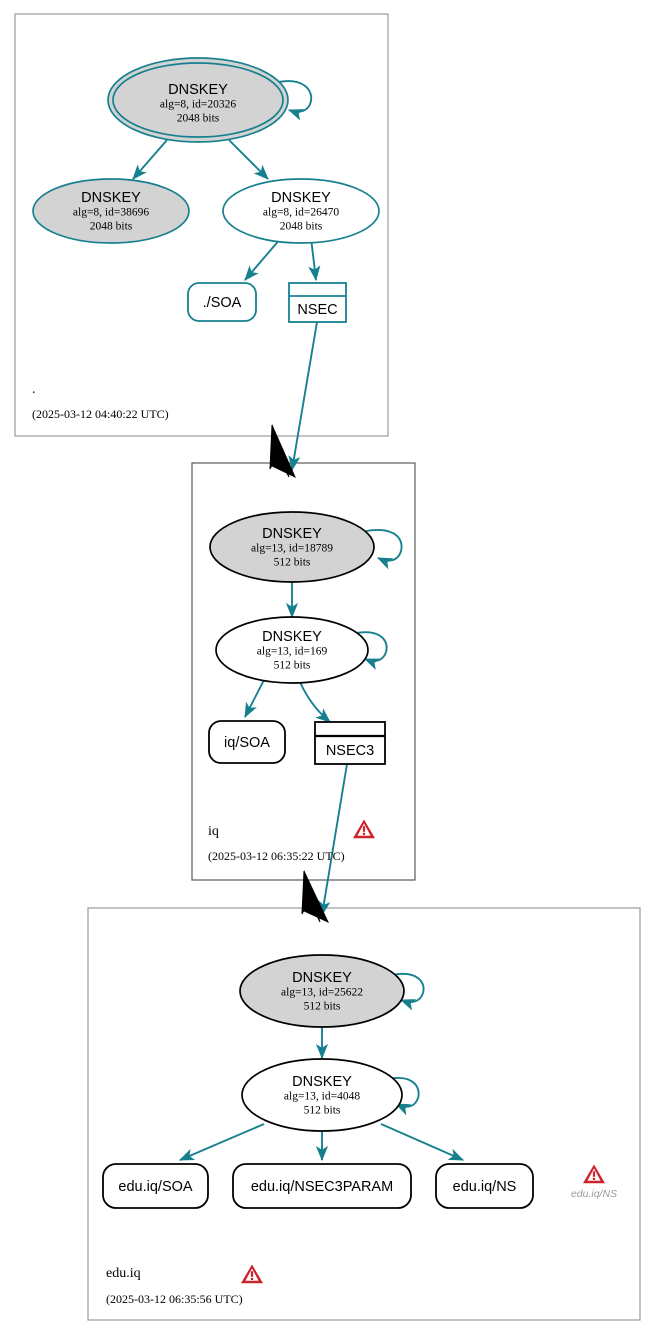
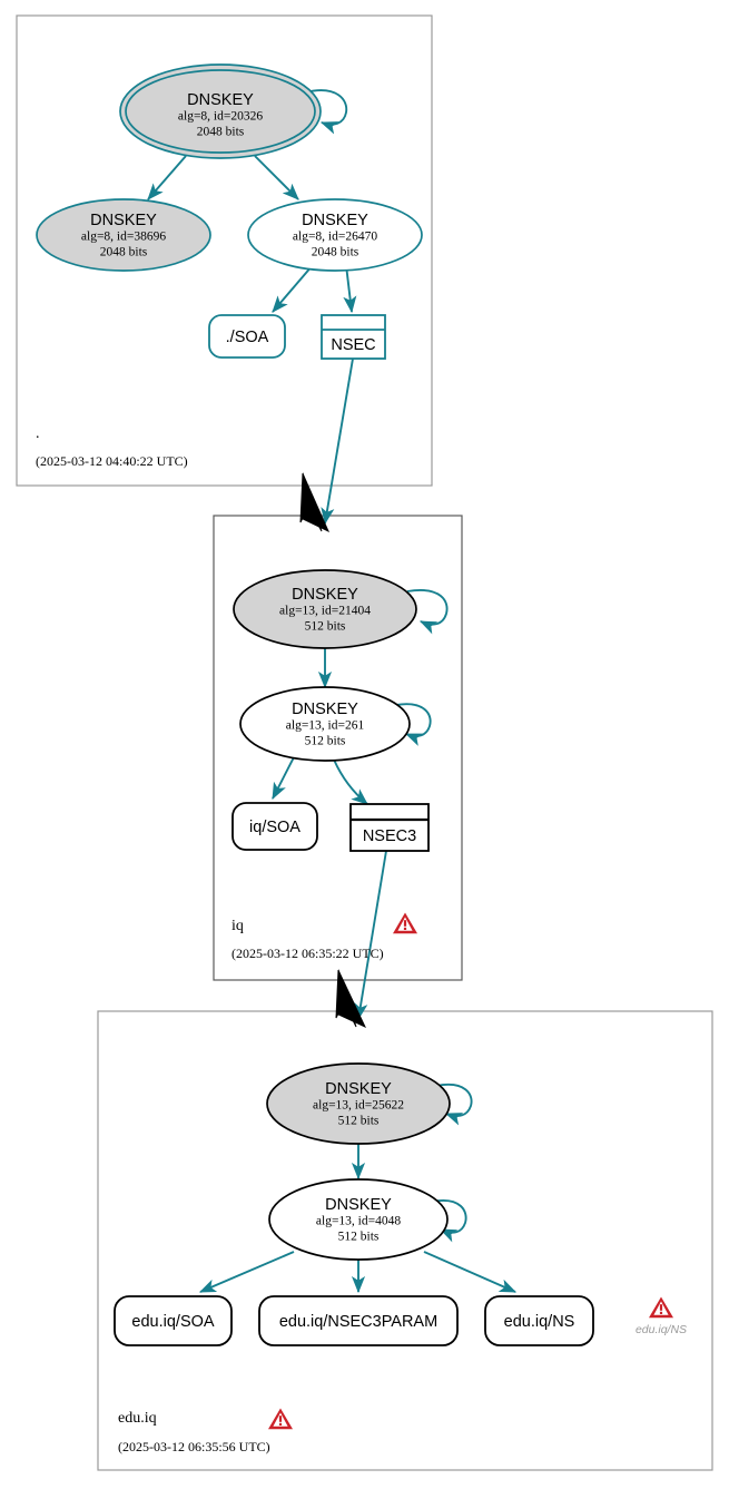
  DNSKEY
  alg=8, id=20326
  2048 bits
  DNSKEY
  alg=8, id=38696
  2048 bits
  DNSKEY
  alg=8, id=26470
  2048 bits
  ./SOA
  NSEC
  .
  (2025-03-12 04:40:22 UTC)
  DNSKEY
- alg=13, id=18789
+ alg=13, id=21404
  512 bits
  DNSKEY
- alg=13, id=169
+ alg=13, id=261
  512 bits
  iq/SOA
  NSEC3
  iq
  (2025-03-12 06:35:22 UTC)
  DNSKEY
  alg=13, id=25622
  512 bits
  DNSKEY
  alg=13, id=4048
  512 bits
  edu.iq/SOA
  edu.iq/NSEC3PARAM
  edu.iq/NS
  edu.iq/NS
  edu.iq
  (2025-03-12 06:35:56 UTC)
